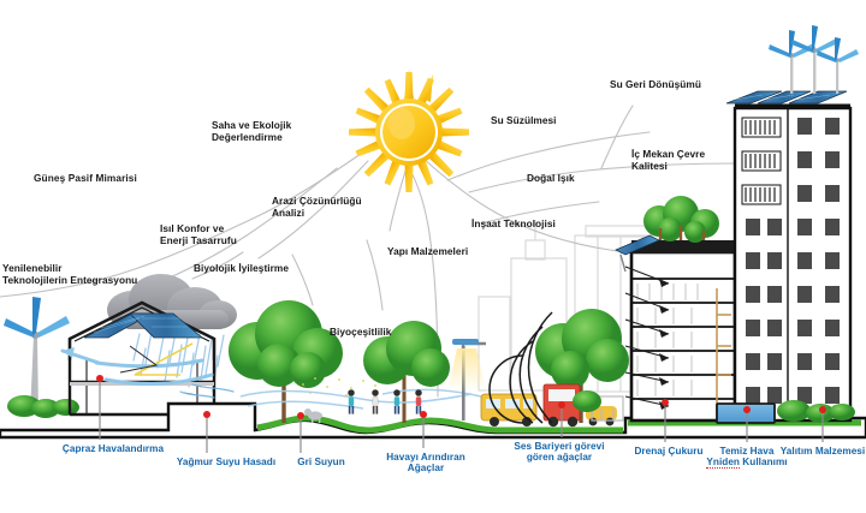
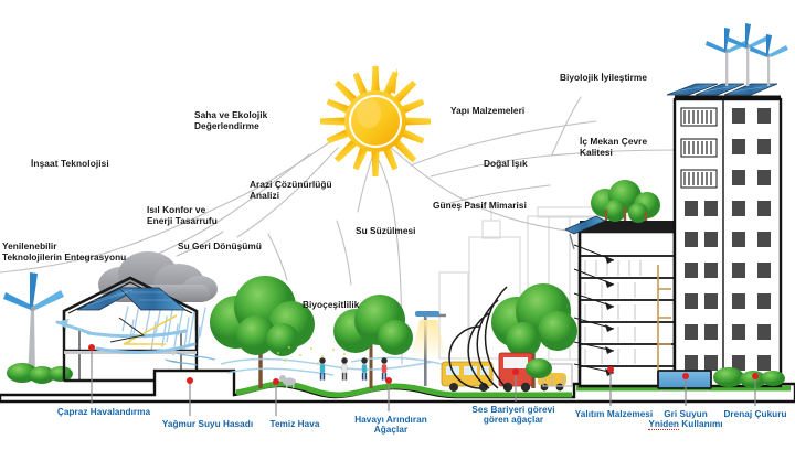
- Güneş Pasif Mimarisi
+ İnşaat Teknolojisi
  Yenilenebilir
  Teknolojilerin Entegrasyonu
  Isıl Konfor ve
  Enerji Tasarrufu
- Biyolojik İyileştirme
+ Su Geri Dönüşümü
  Saha ve Ekolojik
  Değerlendirme
  Arazi Çözünürlüğü
  Analizi
- Yapı Malzemeleri
+ Su Süzülmesi
  Biyoçeşitlilik
- Su Süzülmesi
+ Yapı Malzemeleri
  Doğal Işık
- İnşaat Teknolojisi
+ Güneş Pasif Mimarisi
- Su Geri Dönüşümü
+ Biyolojik İyileştirme
  İç Mekan Çevre
  Kalitesi
  Çapraz Havalandırma
  Yağmur Suyu Hasadı
- Gri Suyun
+ Temiz Hava
  Havayı Arındıran
  Ağaçlar
  Ses Bariyeri görevi
  gören ağaçlar
- Drenaj Çukuru
+ Yalıtım Malzemesi
- Temiz Hava
+ Gri Suyun
  Yniden Kullanımı
- Yalıtım Malzemesi
+ Drenaj Çukuru
